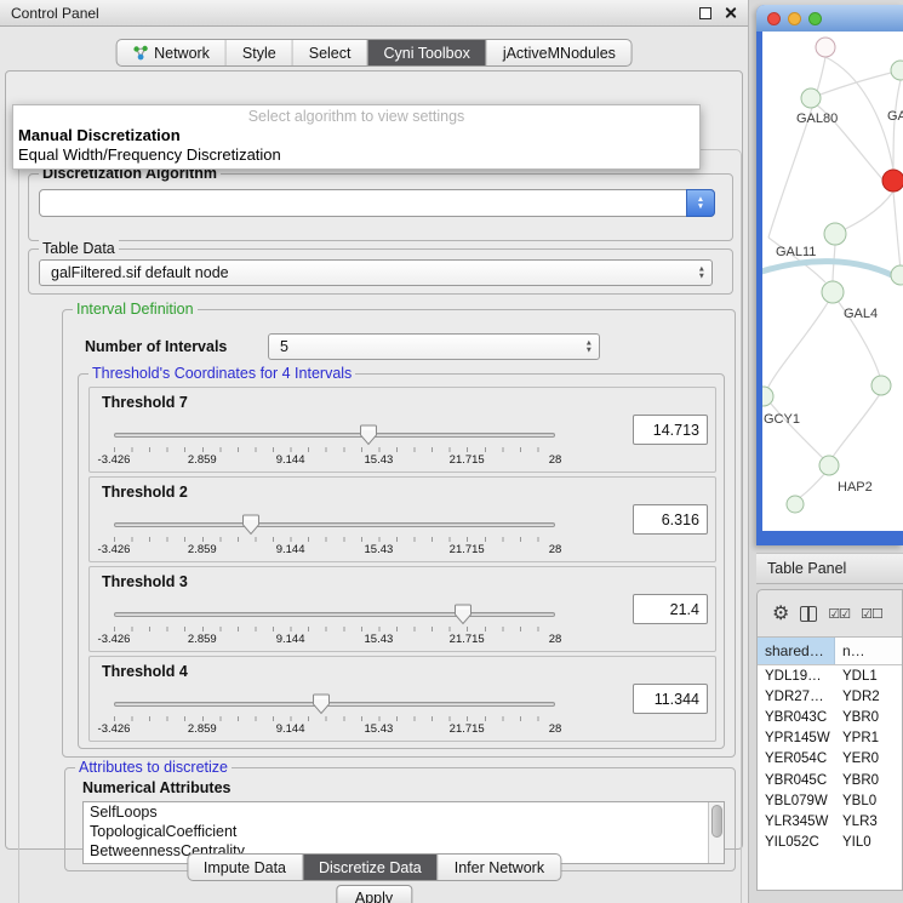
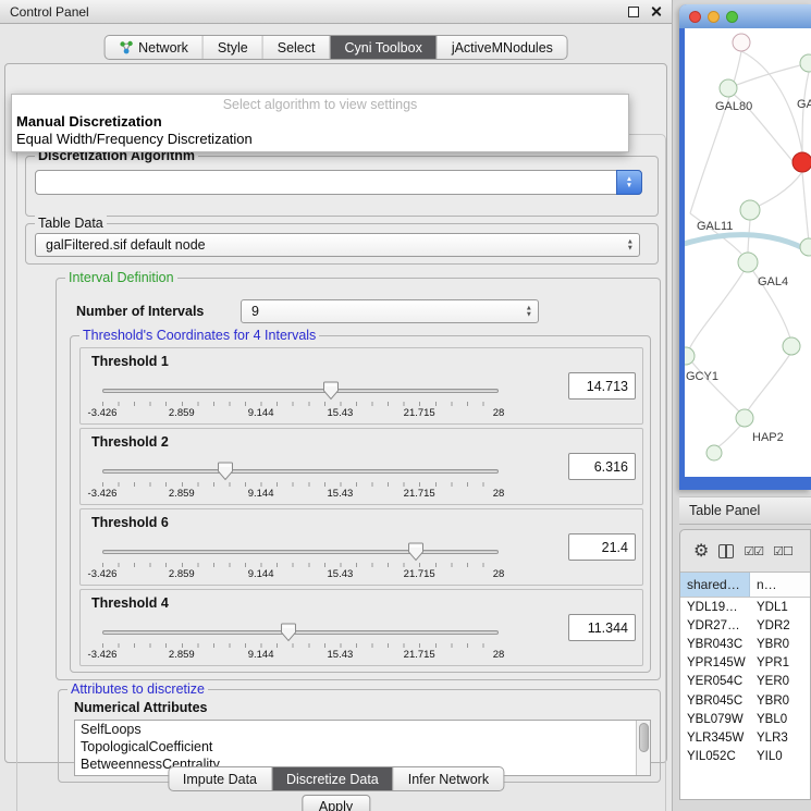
  Control Panel
  Network
  Style
  Select
  Cyni Toolbox
  jActiveMNodules
  Discretization Algorithm
  Table Data
  galFiltered.sif default node
  Interval Definition
  Number of Intervals
- 5
+ 9
  Threshold's Coordinates for 4 Intervals
- Threshold 7
+ Threshold 1
  -3.426
  2.859
  9.144
  15.43
  21.715
  28
  14.713
  Threshold 2
  -3.426
  2.859
  9.144
  15.43
  21.715
  28
  6.316
- Threshold 3
+ Threshold 6
  -3.426
  2.859
  9.144
  15.43
  21.715
  28
  21.4
  Threshold 4
  -3.426
  2.859
  9.144
  15.43
  21.715
  28
  11.344
  Attributes to discretize
  Numerical Attributes
  SelfLoops
  TopologicalCoefficient
  BetweennessCentrality
  Apply
  Select algorithm to view settings
  Manual Discretization
  Equal Width/Frequency Discretization
  Impute Data
  Discretize Data
  Infer Network
  GAL80
  GA
  GAL11
  GAL4
  GCY1
  HAP2
  Table Panel
  ⚙
  ☑☑
  ☑☐
  shared…
  n…
  YDL19…
  YDL1
  YDR27…
  YDR2
  YBR043C
  YBR0
  YPR145W
  YPR1
  YER054C
  YER0
  YBR045C
  YBR0
  YBL079W
  YBL0
  YLR345W
  YLR3
  YIL052C
  YIL0
